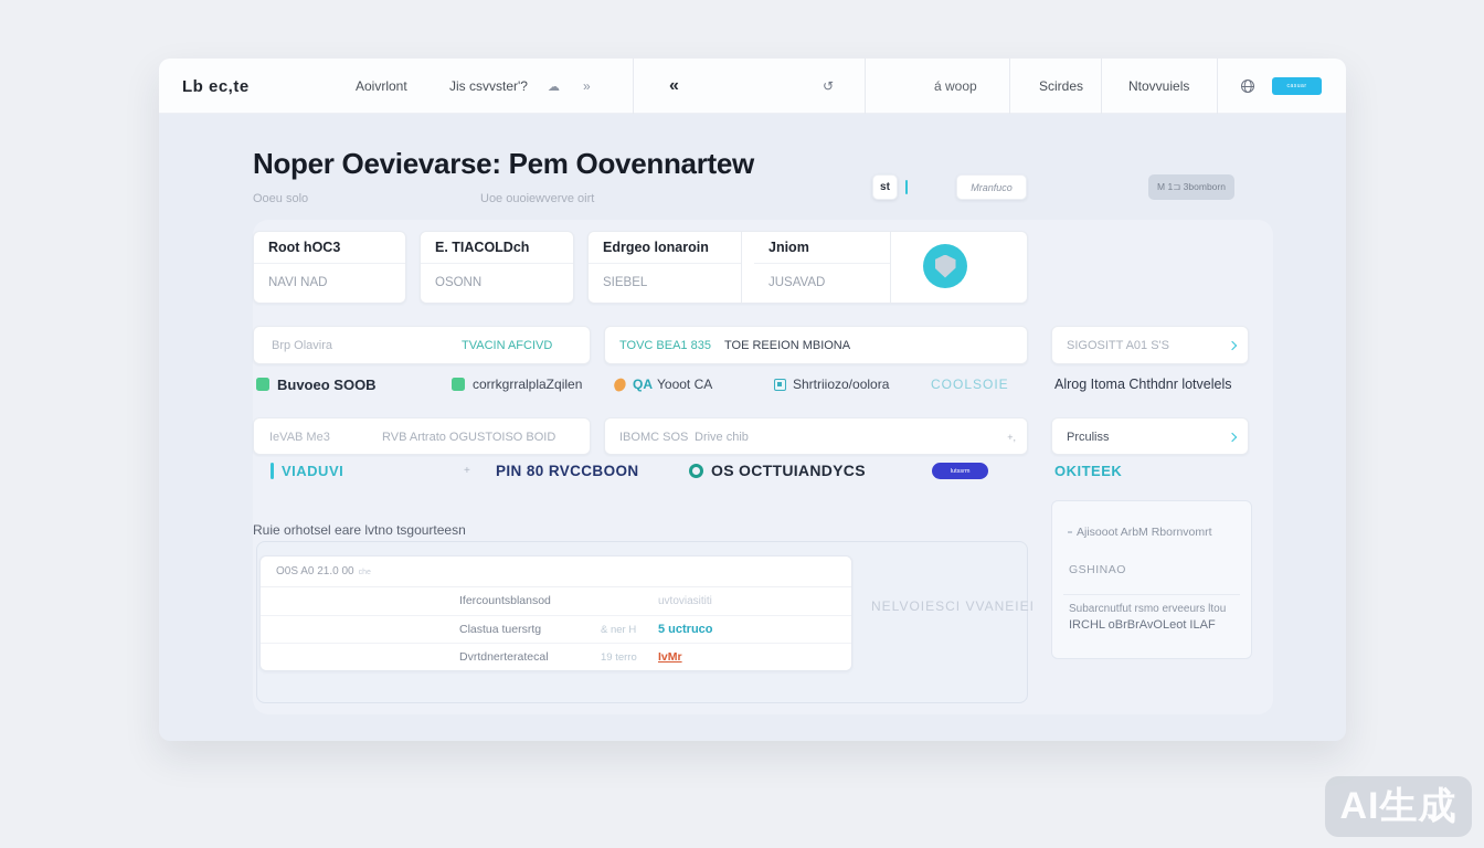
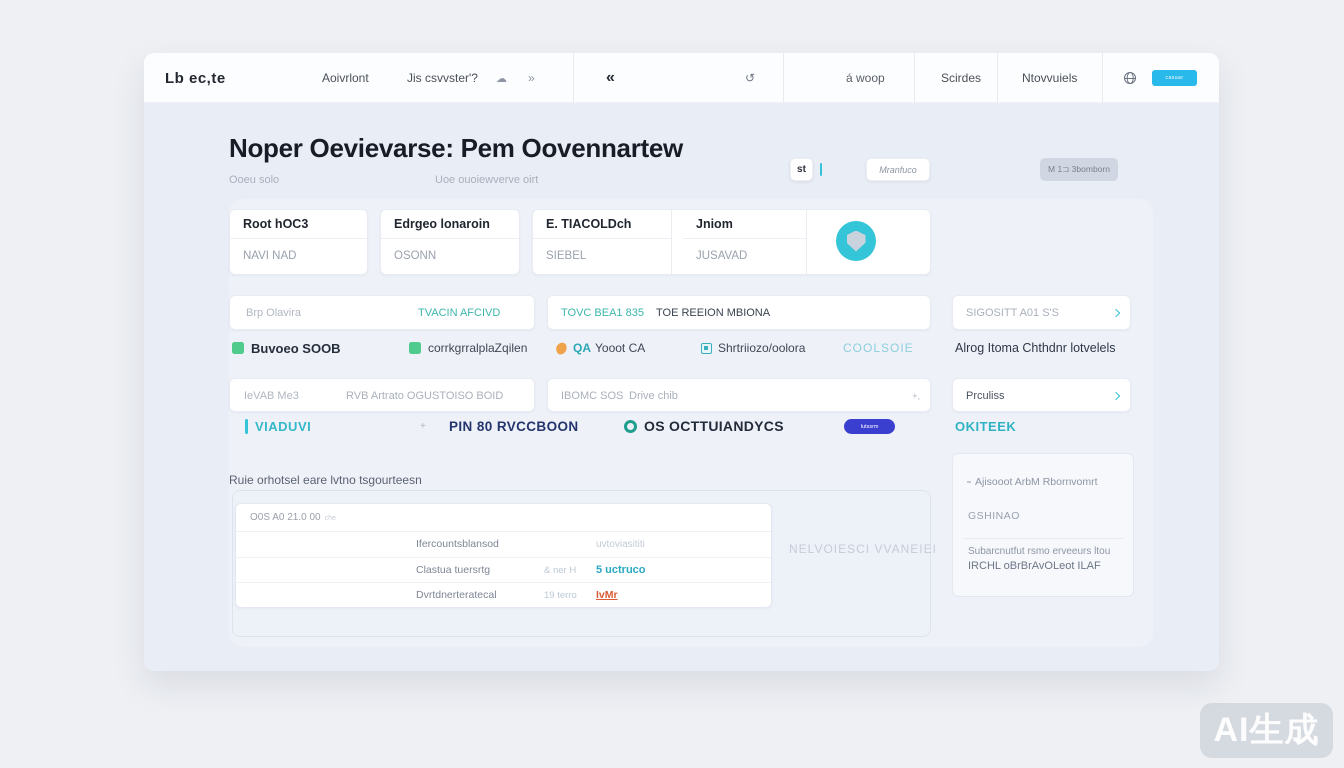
  Lb ec,te
  Aoivrlont
  Jis csvvster'?
  ☁
  »
  «
  ↺
  á woop
  Scirdes
  Ntovvuiels
  Noper Oevievarse: Pem Oovennartew
  Ooeu solo
  Uoe ouoiewverve oirt
  st
  Mranfuco
  M 1⊐ 3bomborn
  Root hOC3
  NAVI NAD
- E. TIACOLDch
+ Edrgeo lonaroin
  OSONN
- Edrgeo lonaroin
+ E. TIACOLDch
  SIEBEL
  Jniom
  JUSAVAD
  Brp Olavira
  TVACIN AFCIVD
  TOVC BEA1 835
  TOE REEION MBIONA
  SIGOSITT A01 S'S
  Buvoeo SOOB
  corrkgrralplaZqilen
  QA
  Yooot CA
  Shrtriiozo/oolora
  COOLSOIE
  Alrog Itoma Chthdnr lotvelels
  IeVAB Me3
  RVB Artrato OGUSTOISO BOID
  IBOMC SOS
  Drive chib
  +,
  Prculiss
  VIADUVI
  +
  PIN 80 RVCCBOON
  OS OCTTUIANDYCS
  OKITEEK
  Ruie orhotsel eare lvtno tsgourteesn
  O0S A0 21.0 00
  Ifercountsblansod
  uvtoviasititi
  Clastua tuersrtg
  & ner H
  5 uctruco
  Dvrtdnerteratecal
  19 terro
  IvMr
  NELVOIESCI VVANEIEI
  Ajisooot ArbM Rbornvomrt
  GSHINAO
  Subarcnutfut rsmo erveeurs ltou
  IRCHL oBrBrAvOLeot ILAF
  AI生成
